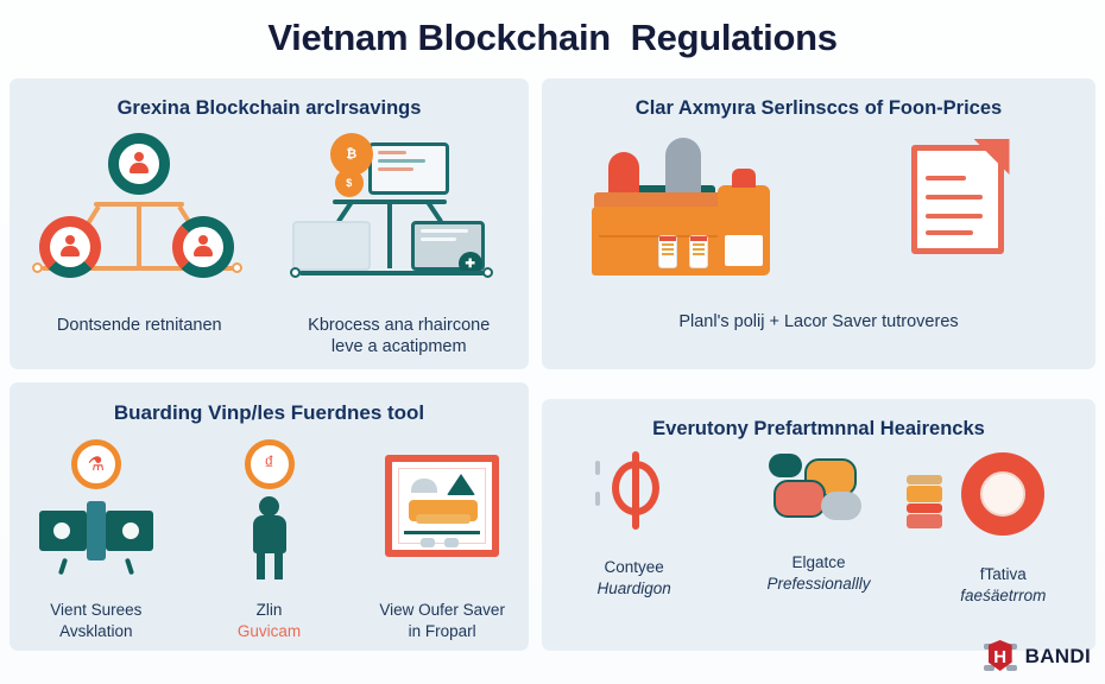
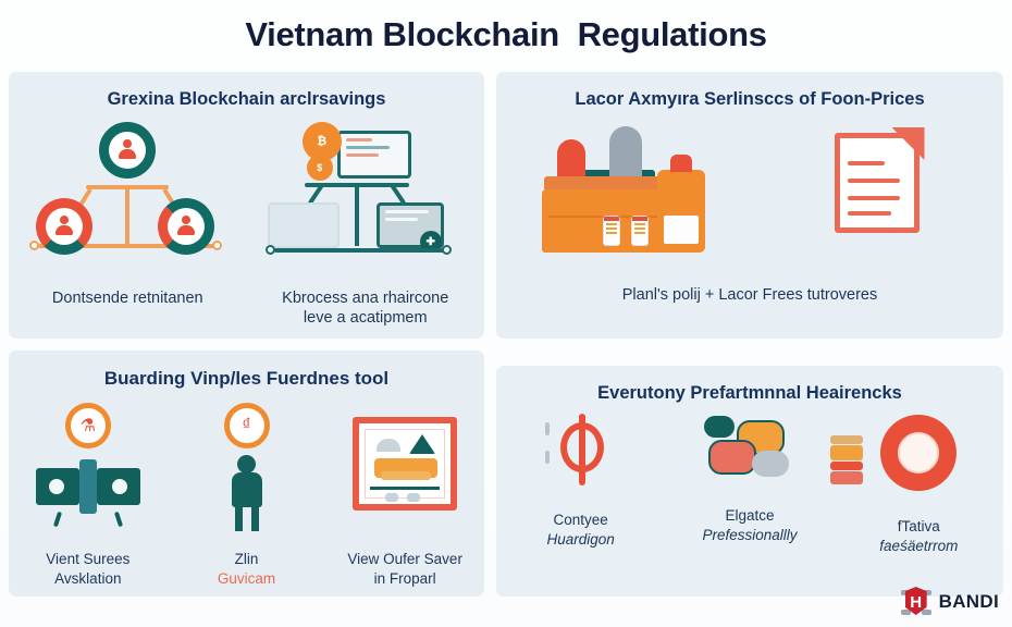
  Vietnam Blockchain Regulations
  Grexina Blockchain arclrsavings
  Dontsende retnitanen
  ₿
  $
  ✚
  Kbrocess ana rhaircone
  leve a acatipmem
- Clar Axmyıra Serlinsccs of Foon-Prices
+ Lacor Axmyıra Serlinsccs of Foon-Prices
- Planl's polij + Lacor Saver tutroveres
+ Planl's polij + Lacor Frees tutroveres
  Buarding Vinp/les Fuerdnes tool
  ⚗
  Vient Surees
  Avsklation
  ₫
  Zlin
  Guvicam
  View Oufer Saver
  in Froparl
  Everutony Prefartmnnal Heairencks
  Contyee
  Huardigon
  Elgatce
  Prefessionallly
  fTativa
  faeśäetrrom
  H
  BANDI
